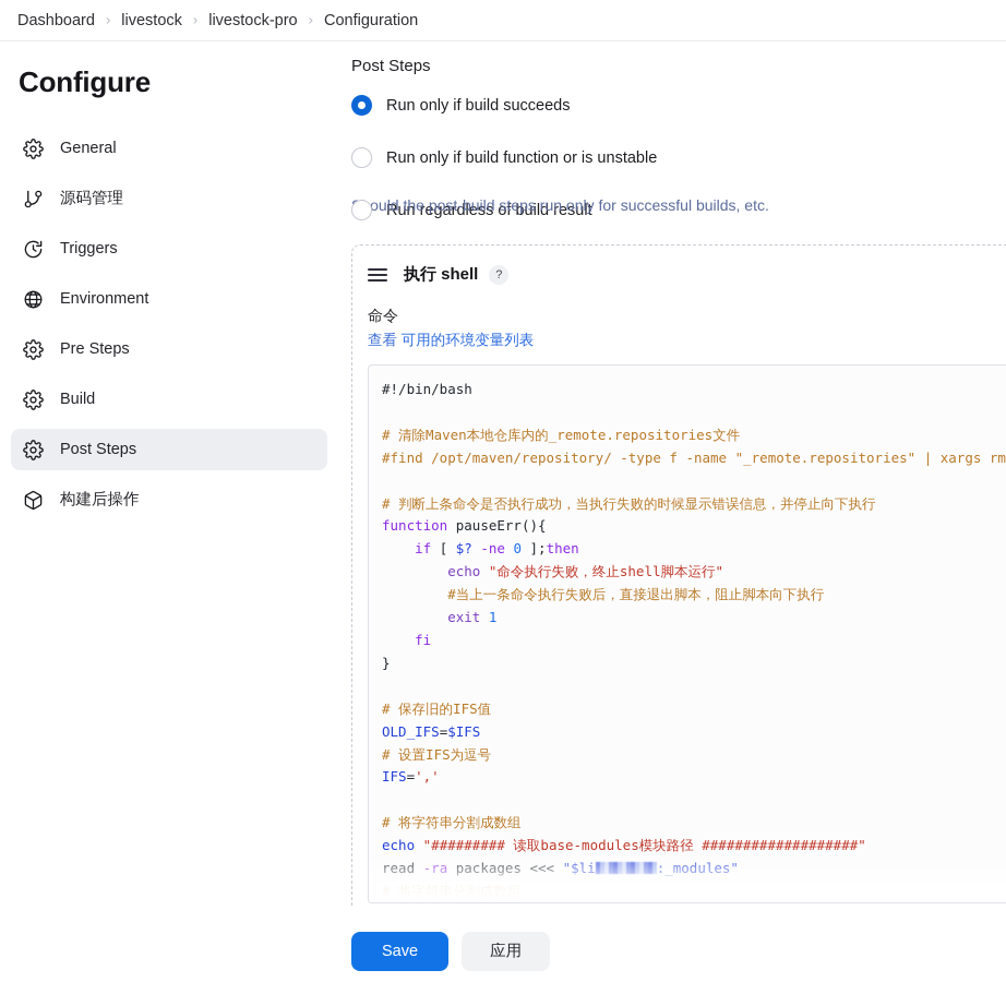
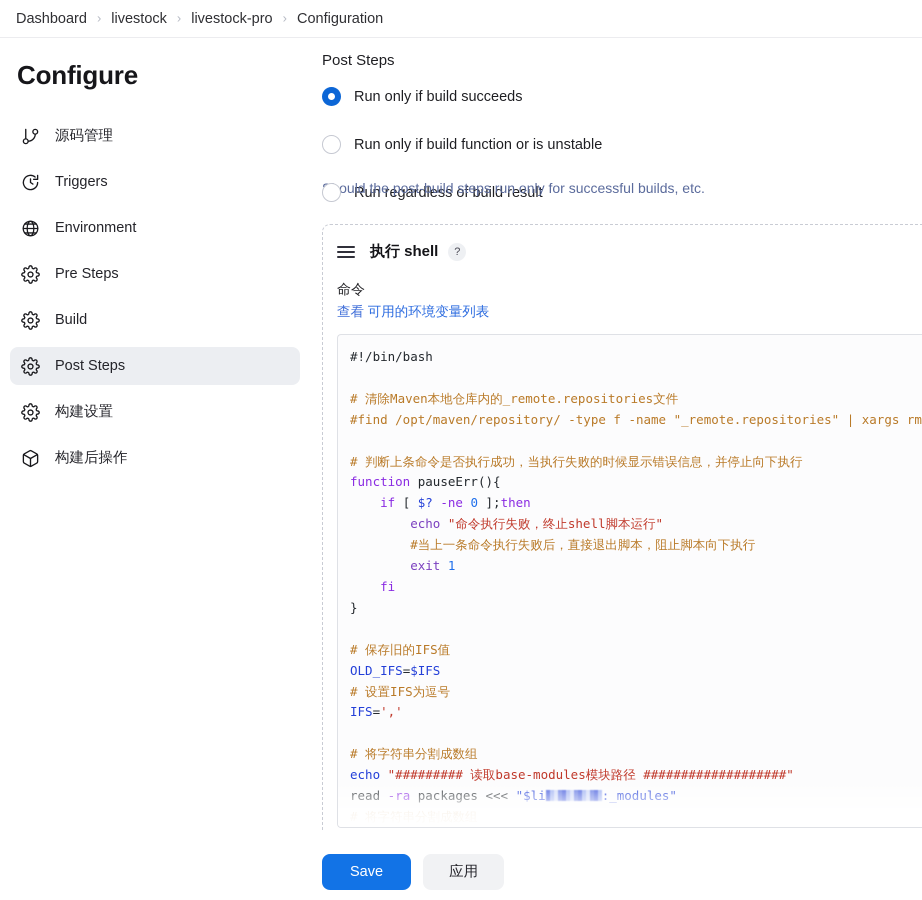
  Dashboard
  ›
  livestock
  ›
  livestock-pro
  ›
  Configuration
  Configure
- General
  源码管理
  Triggers
  Environment
  Pre Steps
  Build
  Post Steps
+ 构建设置
  构建后操作
  Post Steps
  Run only if build succeeds
  Run only if build function or is unstable
  Run regardless of build result
  ould the post-build steps run only for successful builds, etc.
  执行 shell
  ?
  命令
  查看 可用的环境变量列表
  #!/bin/bash # 清除Maven本地仓库内的_remote.repositories文件 #find /opt/maven/repository/ -type f -name "_remote.repositories" | xargs rm # 判断上条命令是否执行成功，当执行失败的时候显示错误信息，并停止向下执行 function pauseErr(){ if [ $? -ne 0 ];then echo "命令执行失败，终止shell脚本运行" #当上一条命令执行失败后，直接退出脚本，阻止脚本向下执行 exit 1 fi } # 保存旧的IFS值 OLD_IFS=$IFS # 设置IFS为逗号 IFS=',' # 将字符串分割成数组 echo "######### 读取base-modules模块路径 ###################"
  Save
  应用
